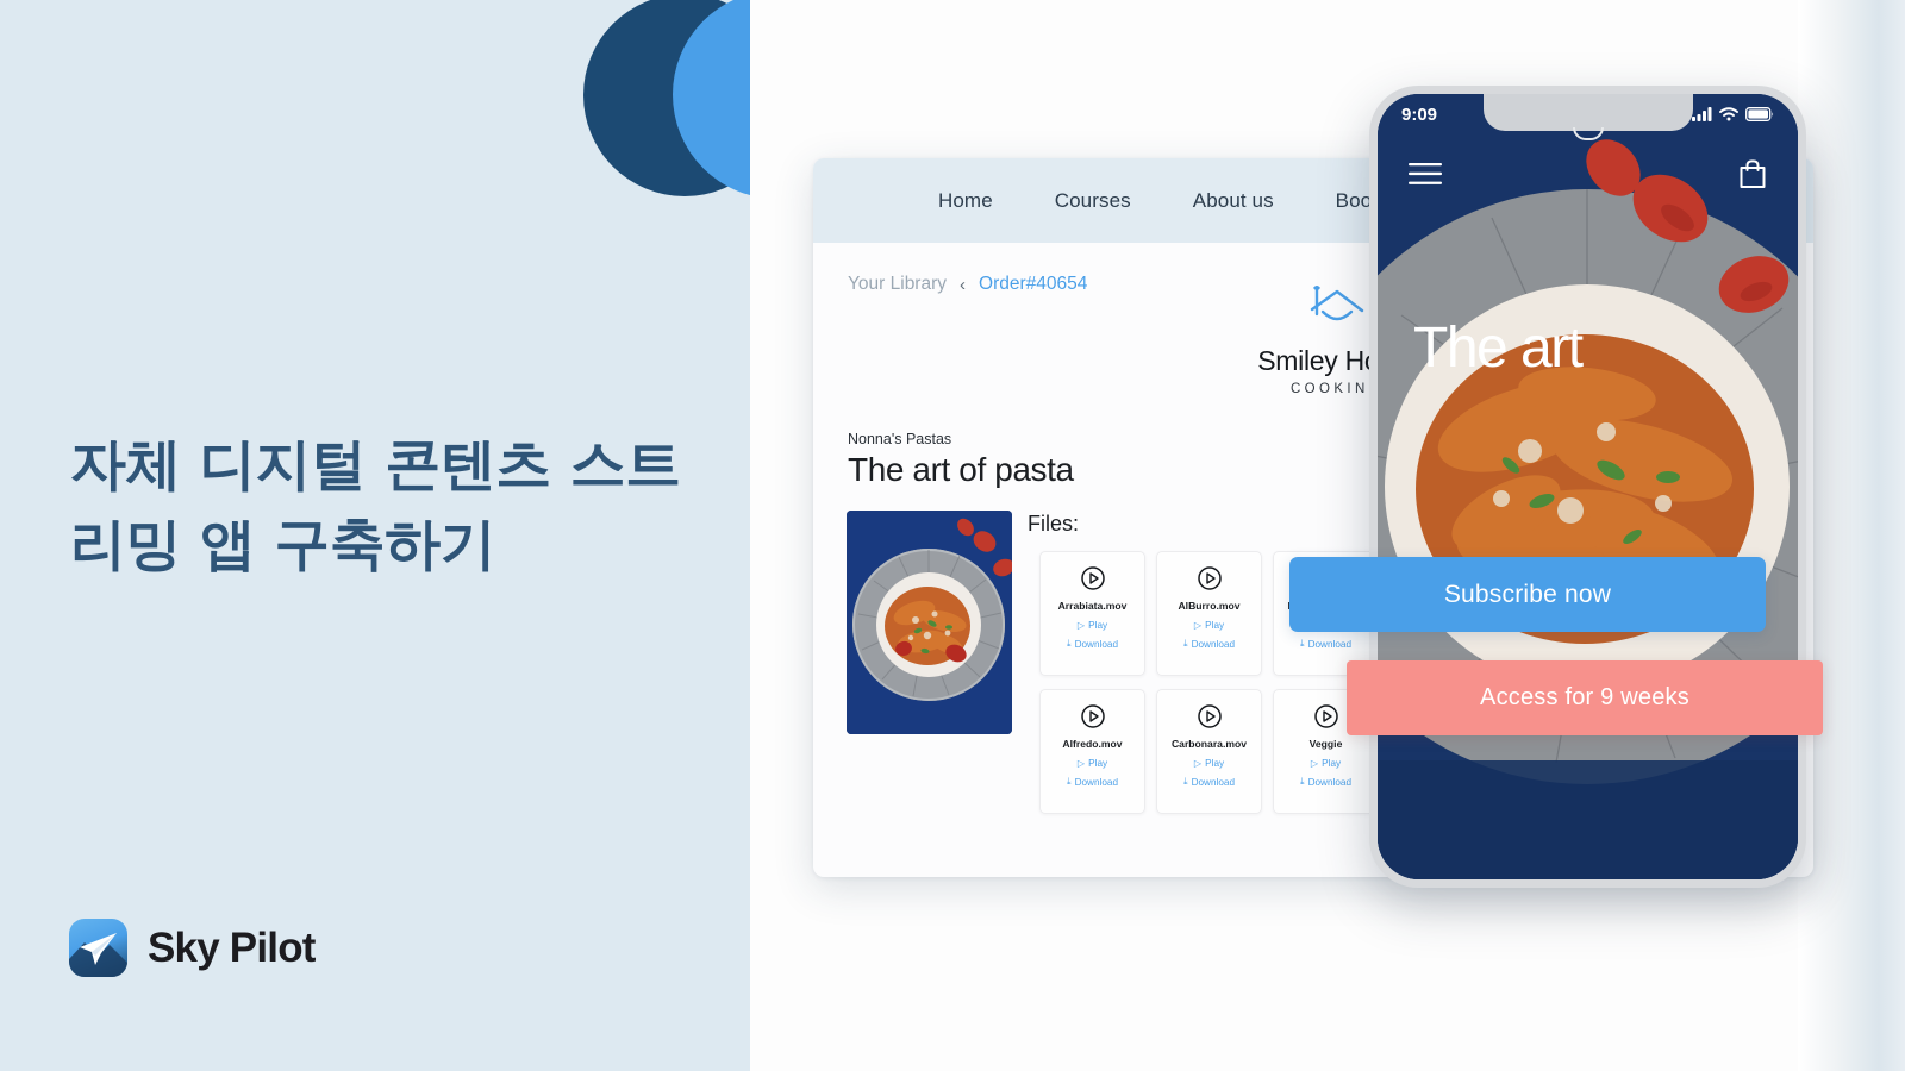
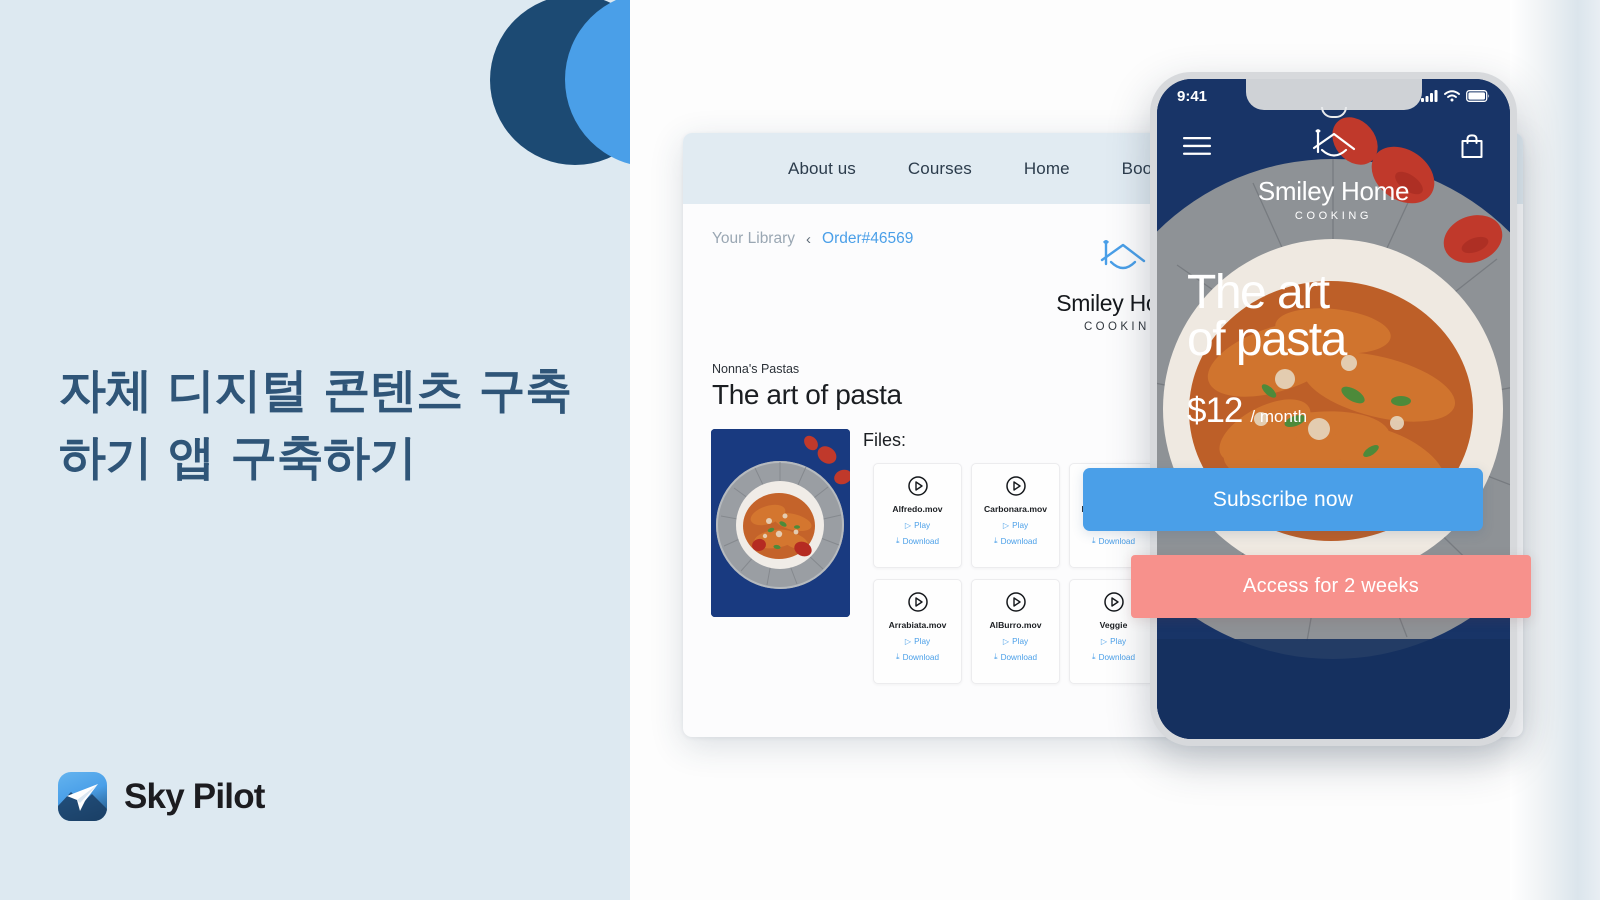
- 자체 디지털 콘텐츠 스트리밍 앱 구축하기
+ 자체 디지털 콘텐츠 구축하기 앱 구축하기
  Sky Pilot
- Home
+ About us
  Courses
- About us
+ Home
  Your Library
  ‹
- Order#40654
+ Order#46569
  Smiley H
  COOKIN
  Nonna's Pastas
  The art of pasta
  Files:
- Arrabiata.mov
+ Alfredo.mov
  ▷
  Play
  ⤓
  Download
- AlBurro.mov
+ Carbonara.mov
  ▷
  Play
  ⤓
  Download
  ⤓
  Download
- Alfredo.mov
+ Arrabiata.mov
  ▷
  Play
  ⤓
  Download
- Carbonara.mov
+ AlBurro.mov
  ▷
  Play
  ⤓
  Download
  Veggie
  ▷
  Play
  ⤓
  Download
- 9:09
+ 9:41
+ Smiley Home
+ COOKING
  The art
+ of pasta
+ $12
+ / month
  Subscribe now
- Access for 9 weeks
+ Access for 2 weeks
